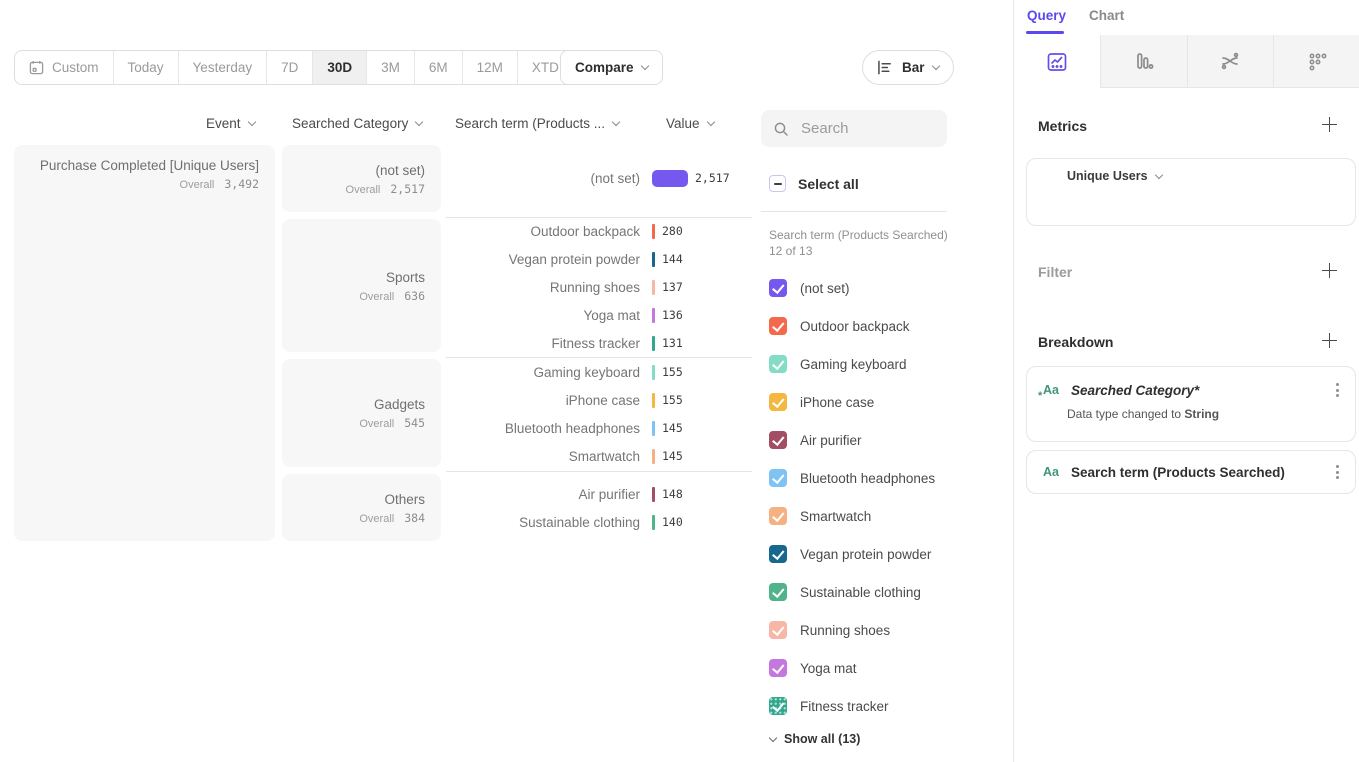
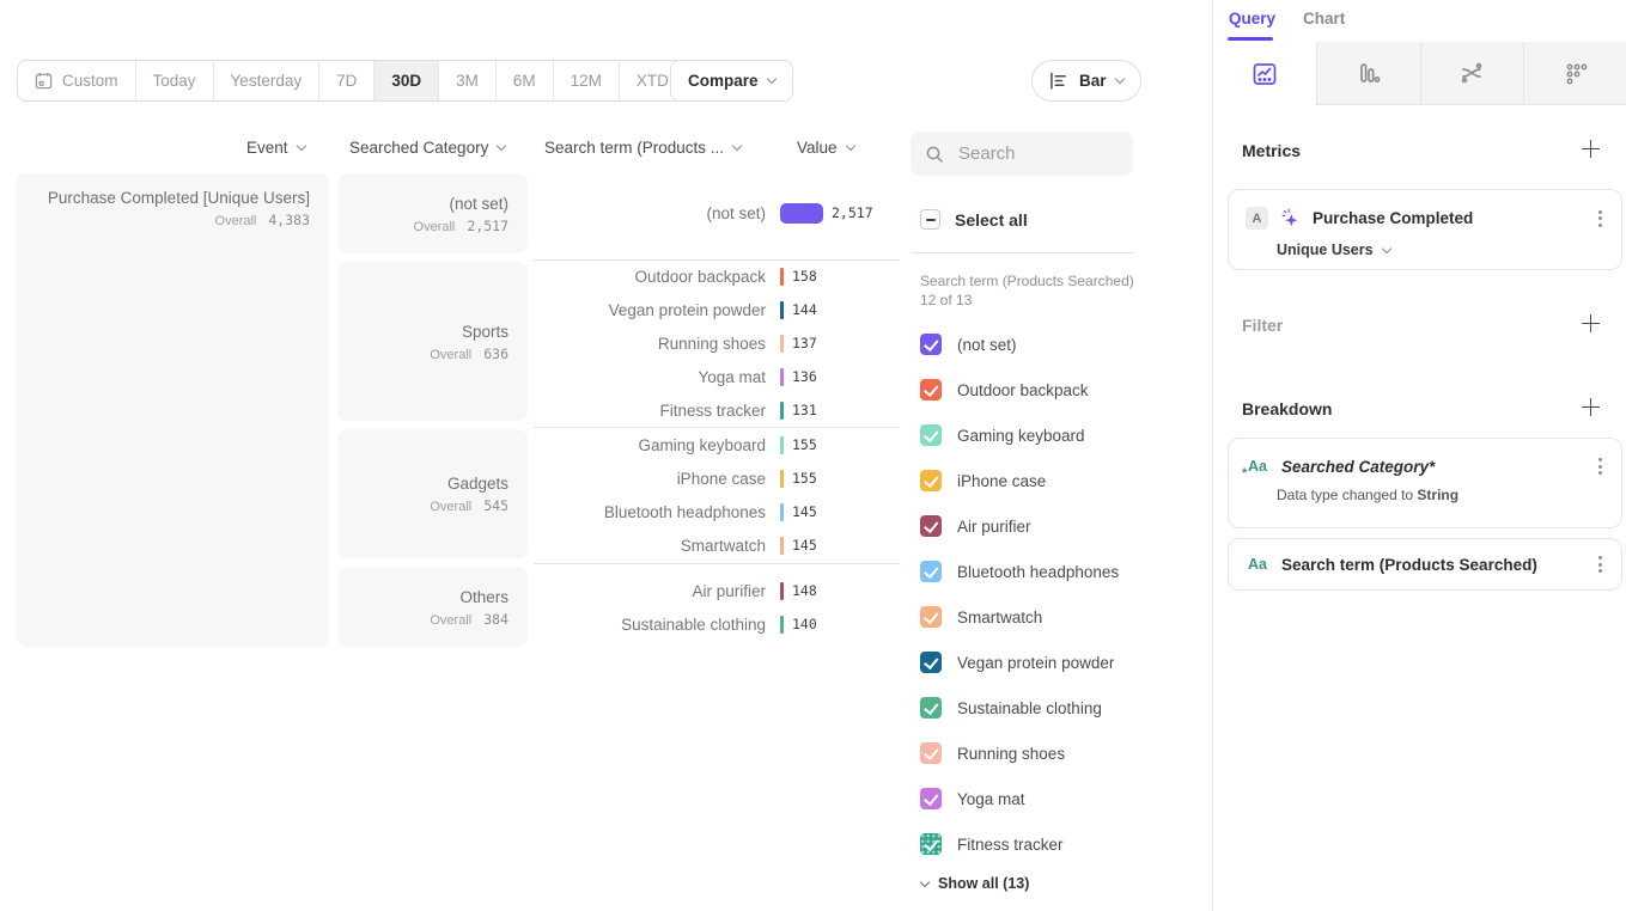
  Custom
  Today
  Yesterday
  7D
  30D
  3M
  6M
  12M
  XTD
  Compare
  Bar
  Event
  Searched Category
  Search term (Products ...
  Value
  Purchase Completed [Unique Users]
  Overall
- 3,492
+ 4,383
  (not set)
  Overall
  2,517
  Sports
  Overall
  636
  Gadgets
  Overall
  545
  Others
  Overall
  384
  (not set)
  2,517
  Outdoor backpack
- 280
+ 158
  Vegan protein powder
  144
  Running shoes
  137
  Yoga mat
  136
  Fitness tracker
  131
  Gaming keyboard
  155
  iPhone case
  155
  Bluetooth headphones
  145
  Smartwatch
  145
  Air purifier
  148
  Sustainable clothing
  140
  Search
  Select all
  Search term (Products Searched) 12 of 13
  (not set)
  Outdoor backpack
  Gaming keyboard
  iPhone case
  Air purifier
  Bluetooth headphones
  Smartwatch
  Vegan protein powder
  Sustainable clothing
  Running shoes
  Yoga mat
  Fitness tracker
  Show all (13)
  Query
  Chart
  Metrics
+ A
+ Purchase Completed
  Unique Users
  Filter
  Breakdown
  Aa
  *
  Searched Category*
  Data type changed to String
  Aa
  Search term (Products Searched)
